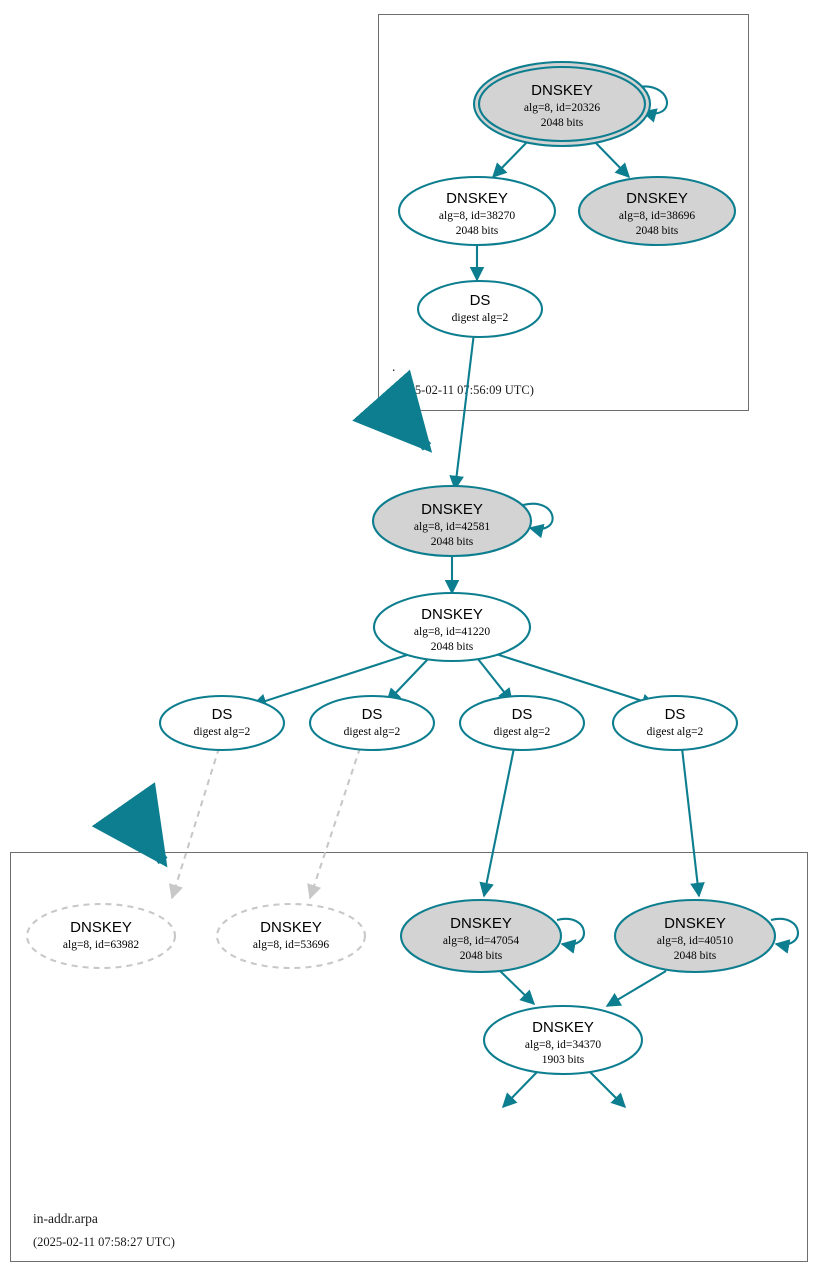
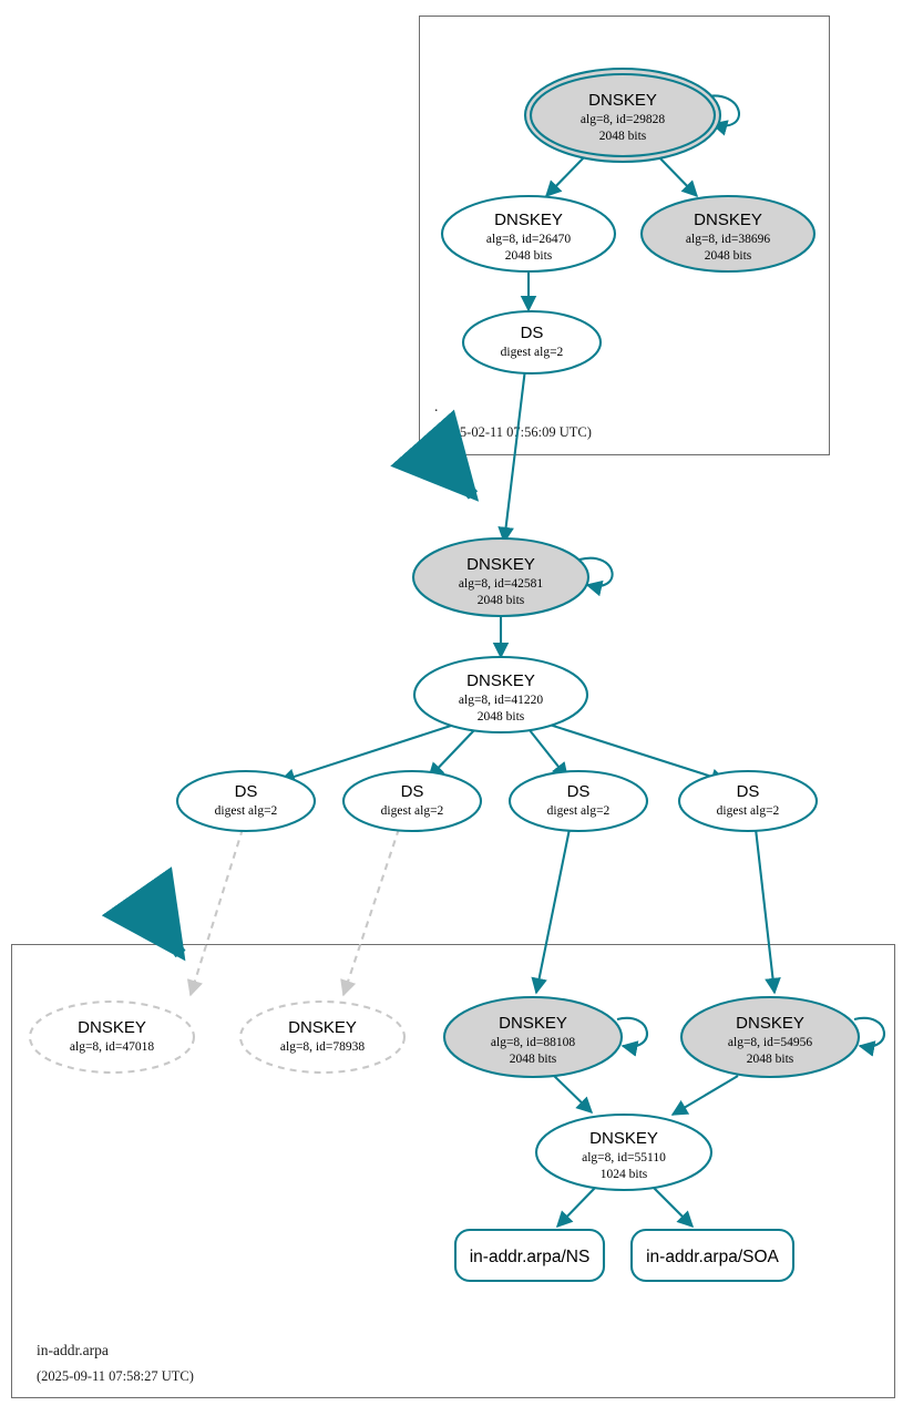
  .
  (2025-02-11 0:56:09 UTC)
  in-addr.arpa
- (2025-02-11 07:58:27 UTC)
+ (2025-09-11 07:58:27 UTC)
  DNSKEY
- alg=8, id=20326
+ alg=8, id=29828
  2048 bits
  DNSKEY
- alg=8, id=38270
+ alg=8, id=26470
  2048 bits
  DNSKEY
  alg=8, id=38696
  2048 bits
  DS
  digest alg=2
  DNSKEY
  alg=8, id=42581
  2048 bits
  DNSKEY
  alg=8, id=41220
  2048 bits
  DS
  digest alg=2
  DS
  digest alg=2
  DS
  digest alg=2
  DS
  digest alg=2
  DNSKEY
- alg=8, id=63982
+ alg=8, id=47018
  DNSKEY
- alg=8, id=53696
+ alg=8, id=78938
  DNSKEY
- alg=8, id=47054
+ alg=8, id=88108
  2048 bits
  DNSKEY
- alg=8, id=40510
+ alg=8, id=54956
  2048 bits
  DNSKEY
- alg=8, id=34370
+ alg=8, id=55110
- 1903 bits
+ 1024 bits
+ in-addr.arpa/NS
+ in-addr.arpa/SOA
